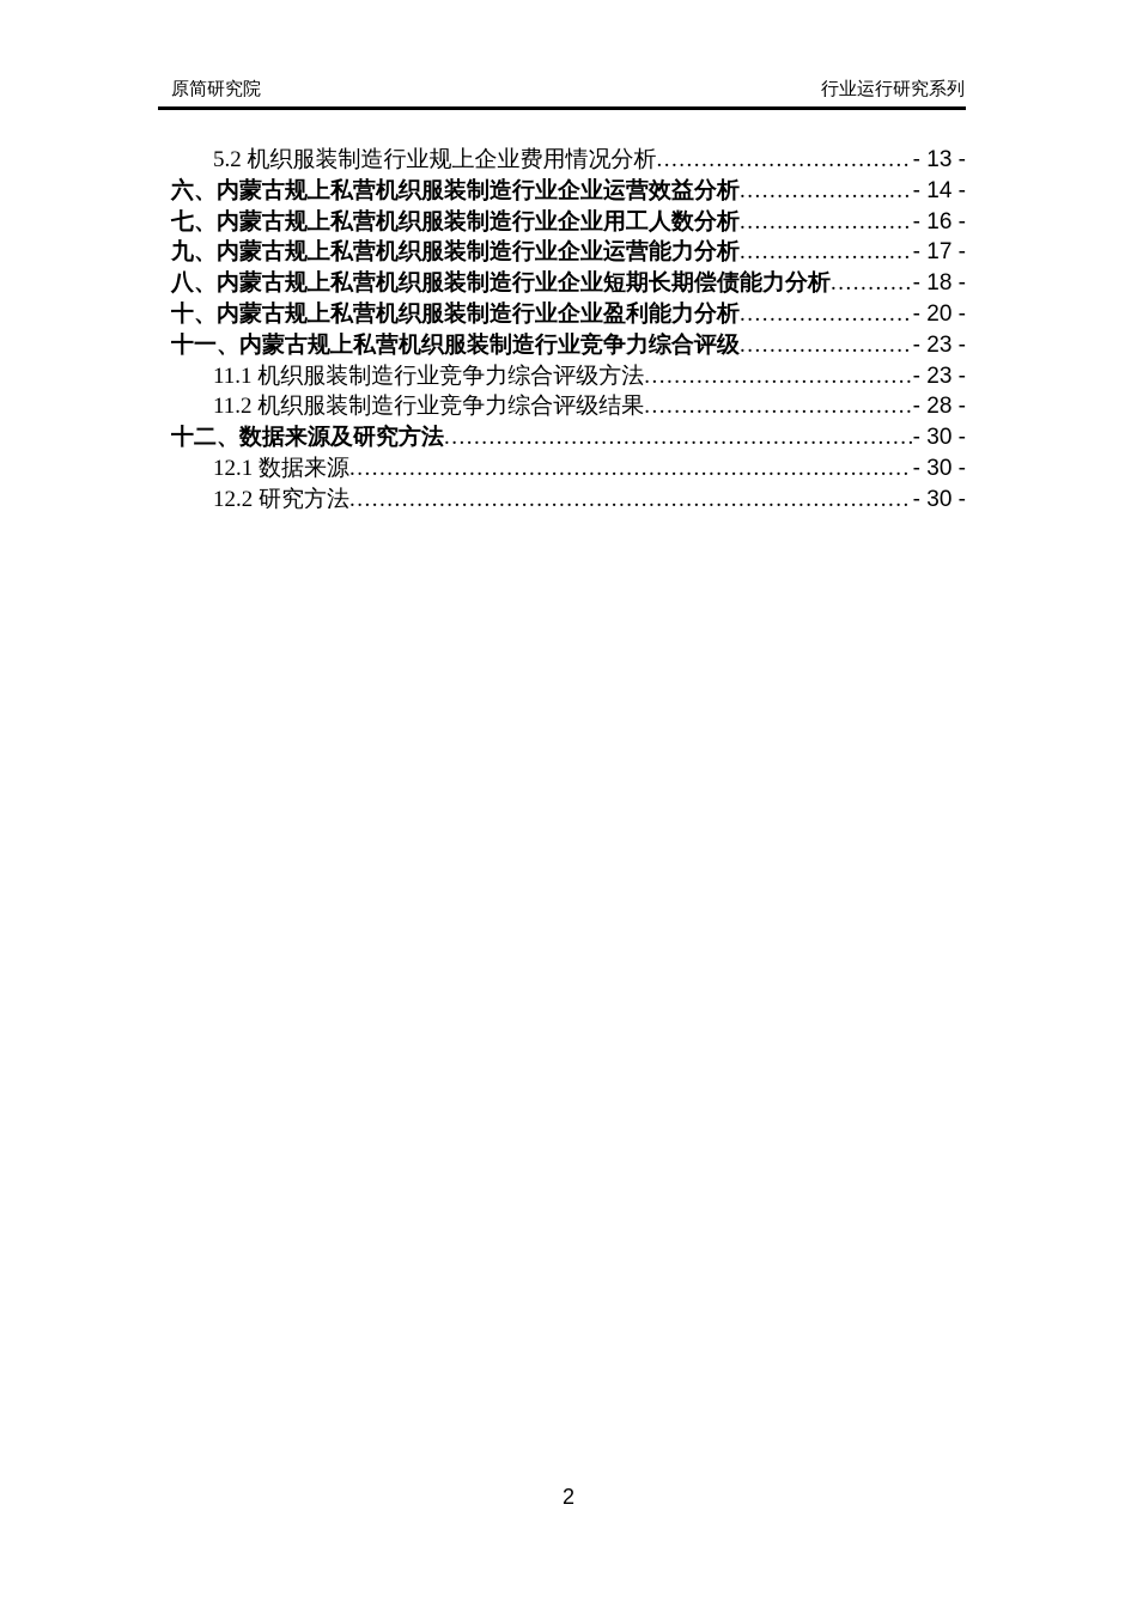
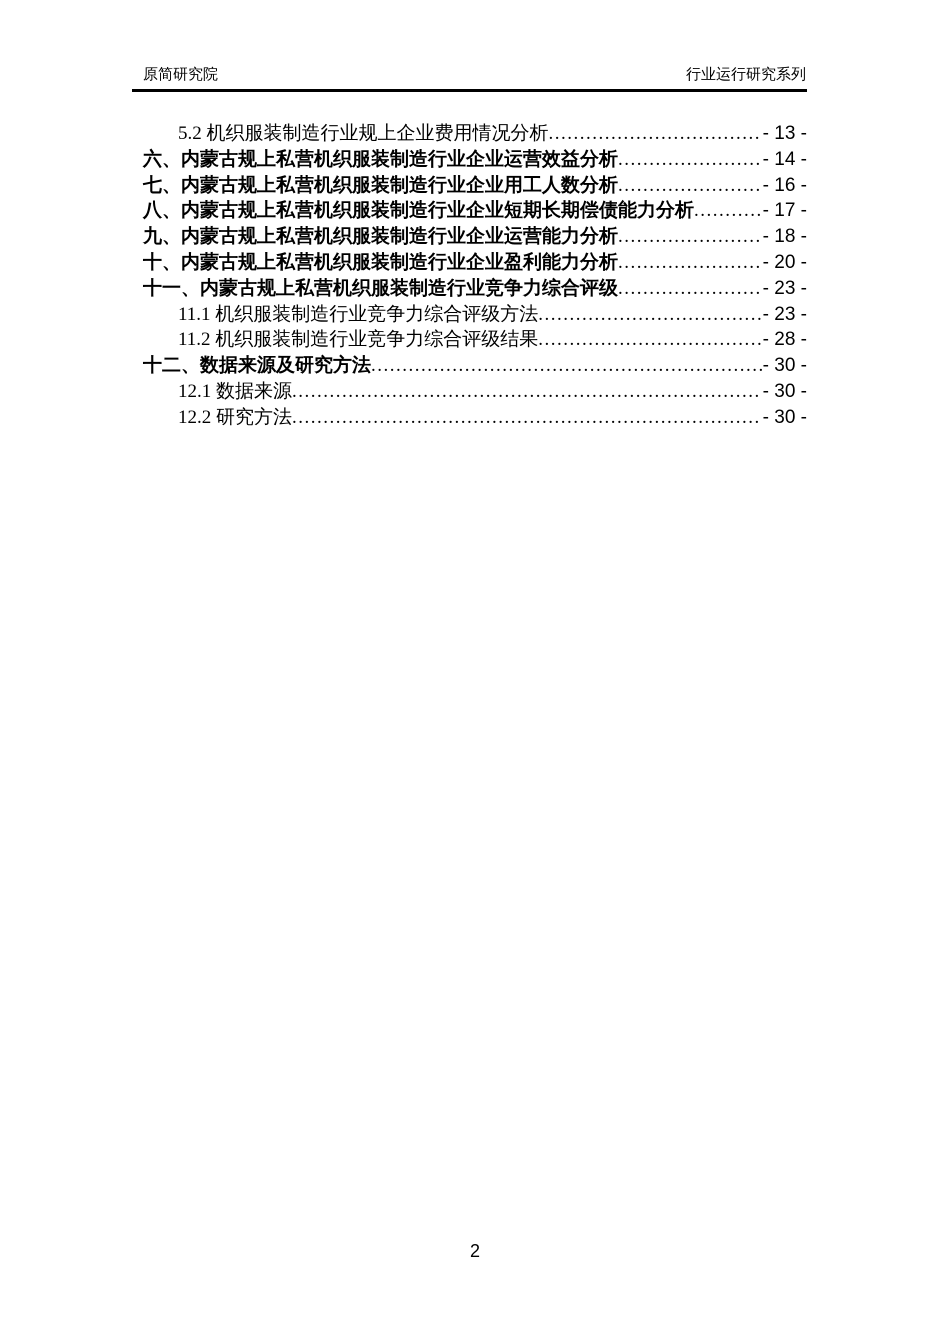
  原简研究院
  行业运行研究系列
  5.2 机织服装制造行业规上企业费用情况分析
  - 13 -
  六、内蒙古规上私营机织服装制造行业企业运营效益分析
  - 14 -
  七、内蒙古规上私营机织服装制造行业企业用工人数分析
  - 16 -
- 九、内蒙古规上私营机织服装制造行业企业运营能力分析
+ 八、内蒙古规上私营机织服装制造行业企业短期长期偿债能力分析
  - 17 -
- 八、内蒙古规上私营机织服装制造行业企业短期长期偿债能力分析
+ 九、内蒙古规上私营机织服装制造行业企业运营能力分析
  - 18 -
  十、内蒙古规上私营机织服装制造行业企业盈利能力分析
  - 20 -
  十一、内蒙古规上私营机织服装制造行业竞争力综合评级
  - 23 -
  11.1 机织服装制造行业竞争力综合评级方法
  - 23 -
  11.2 机织服装制造行业竞争力综合评级结果
  - 28 -
  十二、数据来源及研究方法
  - 30 -
  12.1 数据来源
  - 30 -
  12.2 研究方法
  - 30 -
  2
